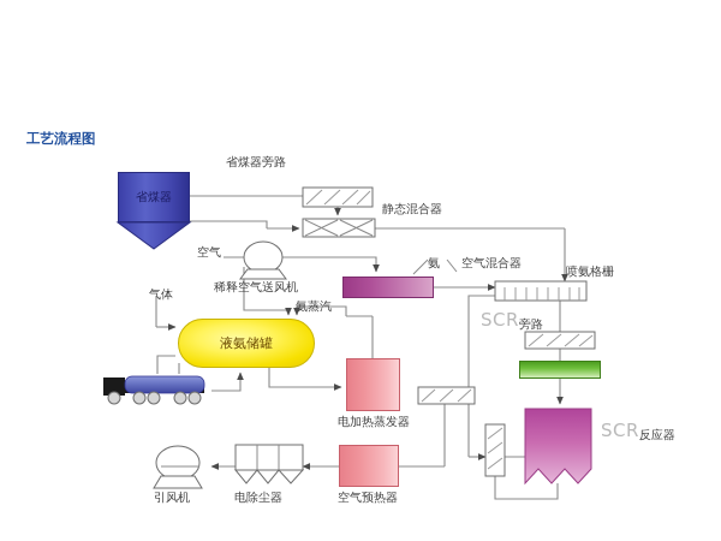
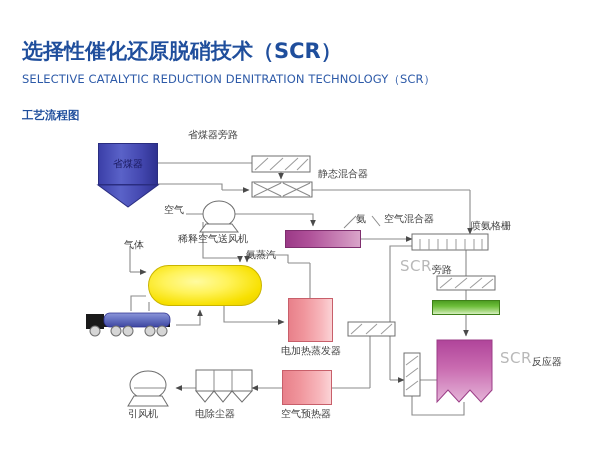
+ 选择性催化还原脱硝技术（SCR）
+ SELECTIVE CATALYTIC REDUCTION DENITRATION TECHNOLOGY（SCR）
  工艺流程图
  省煤器
- 液氨储罐
  省煤器旁路
  静态混合器
  空气
  稀释空气送风机
  气体
  氨
  空气混合器
  氨蒸汽
  喷氨格栅
  SCR旁路
  SCR反应器
  电加热蒸发器
  引风机
  电除尘器
  空气预热器
